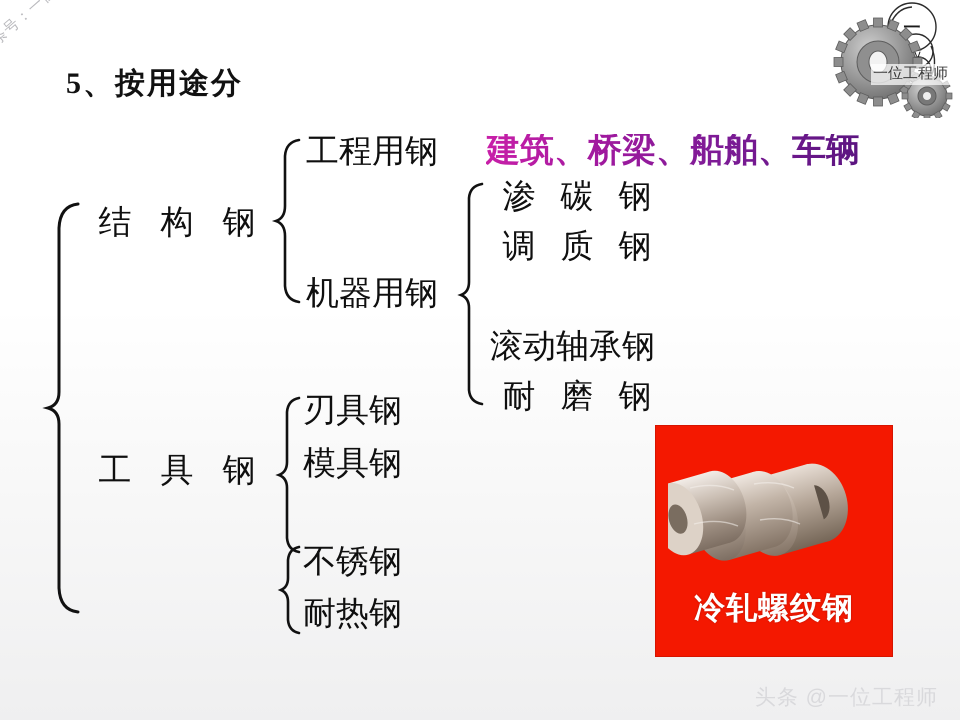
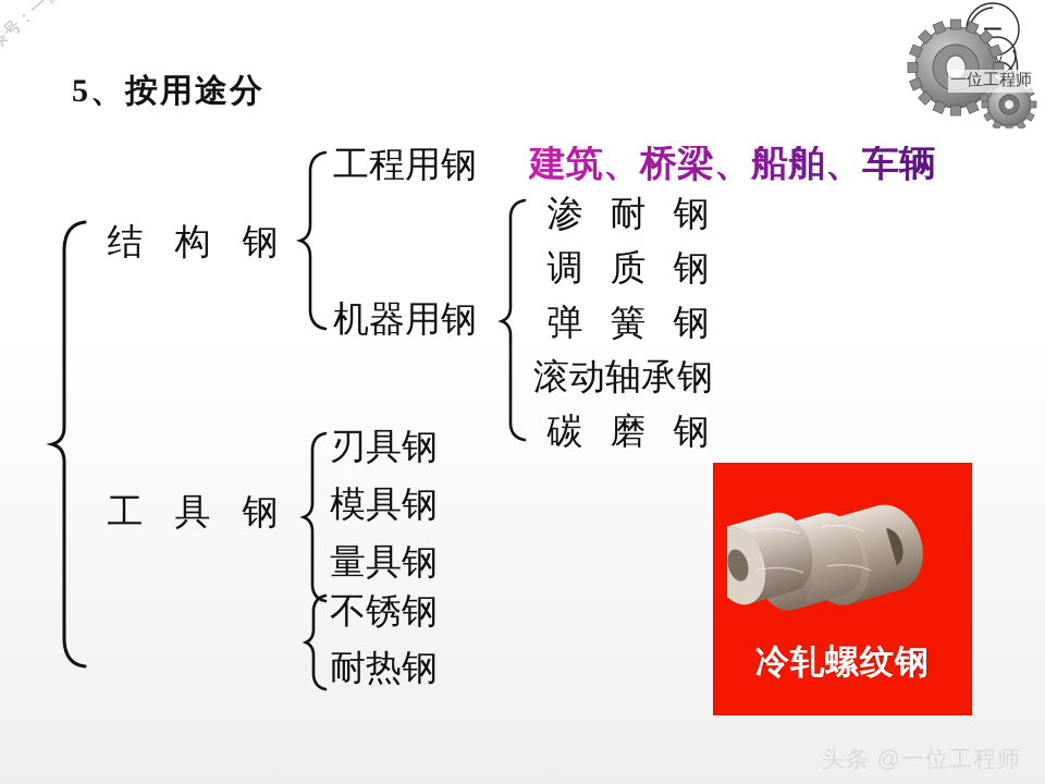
  一
  位
  一位工程师
  5、按用途分
  结 构 钢
  工 具 钢
  工程用钢
  建筑、桥梁、船舶、车辆
  机器用钢
- 渗 碳 钢
+ 渗 耐 钢
  调 质 钢
+ 弹 簧 钢
  滚动轴承钢
- 耐 磨 钢
+ 碳 磨 钢
  刃具钢
  模具钢
+ 量具钢
  不锈钢
  耐热钢
  冷轧螺纹钢
